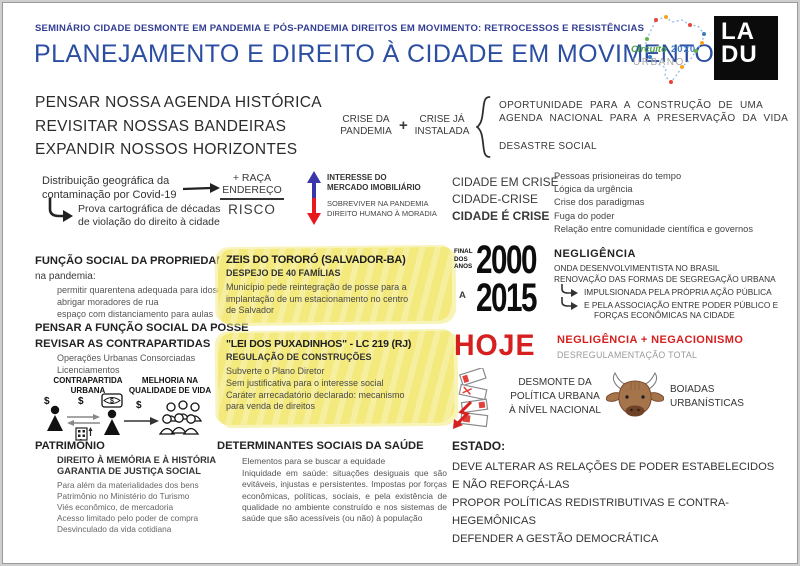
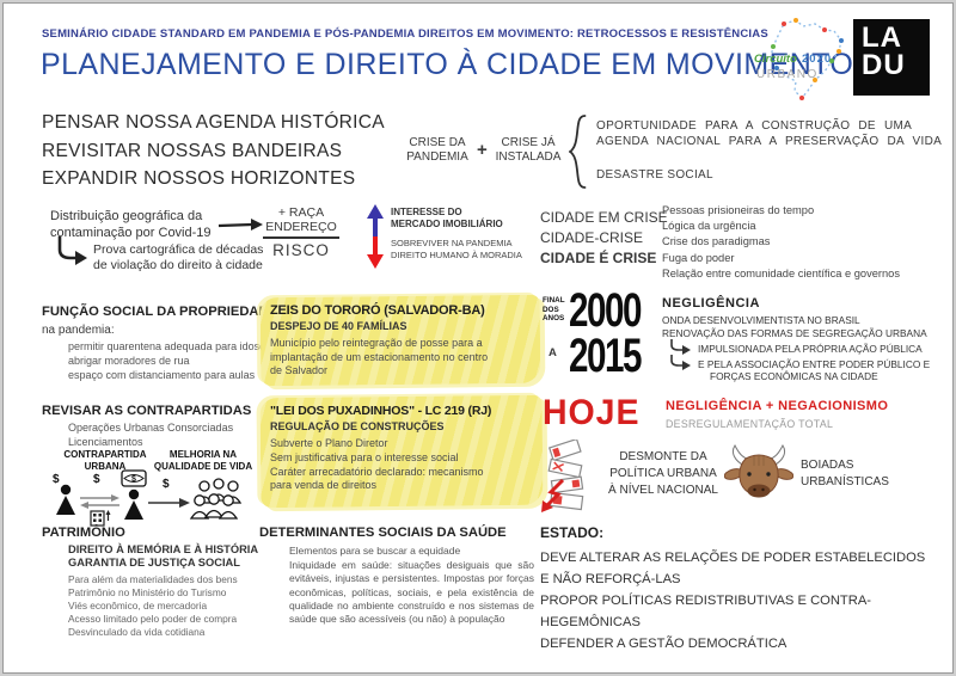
- SEMINÁRIO CIDADE DESMONTE EM PANDEMIA E PÓS-PANDEMIA DIREITOS EM MOVIMENTO: RETROCESSOS E RESISTÊNCIAS
+ SEMINÁRIO CIDADE STANDARD EM PANDEMIA E PÓS-PANDEMIA DIREITOS EM MOVIMENTO: RETROCESSOS E RESISTÊNCIAS
  PLANEJAMENTO E DIREITO À CIDADE EM MOVIMENTO
  Circuito
  2020
  URBANO
  LA
  DU
  PENSAR NOSSA AGENDA HISTÓRICA
  REVISITAR NOSSAS BANDEIRAS
  EXPANDIR NOSSOS HORIZONTES
  CRISE DA
  PANDEMIA
  +
  CRISE JÁ
  INSTALADA
  OPORTUNIDADE PARA A CONSTRUÇÃO DE UMA
  AGENDA NACIONAL PARA A PRESERVAÇÃO DA VIDA
  DESASTRE SOCIAL
  Distribuição geográfica da
  contaminação por Covid-19
  + RAÇA
  ENDEREÇO
  RISCO
  Prova cartográfica de décadas
  de violação do direito à cidade
  INTERESSE DO
  MERCADO IMOBILIÁRIO
  SOBREVIVER NA PANDEMIA
  DIREITO HUMANO À MORADIA
  CIDADE EM CRISE
  CIDADE-CRISE
  CIDADE É CRISE
  Pessoas prisioneiras do tempo
  Lógica da urgência
  Crise dos paradigmas
  Fuga do poder
  Relação entre comunidade científica e governos
  FUNÇÃO SOCIAL DA PROPRIEDA
  na pandemia:
  permitir quarentena adequada para idos
  abrigar moradores de rua
  espaço com distanciamento para aulas
- PENSAR A FUNÇÃO SOCIAL DA POSSE
  REVISAR AS CONTRAPARTIDAS
  Operações Urbanas Consorciadas
  Licenciamentos
  CONTRAPARTIDA
  URBANA
  MELHORIA NA
  QUALIDADE DE VIDA
  $
  $
  $
  ZEIS DO TORORÓ (SALVADOR-BA)
  DESPEJO DE 40 FAMÍLIAS
- Município pede reintegração de posse para a
+ Município pelo reintegração de posse para a
  implantação de um estacionamento no centro
  de Salvador
  "LEI DOS PUXADINHOS" - LC 219 (RJ)
  REGULAÇÃO DE CONSTRUÇÕES
  Subverte o Plano Diretor
  Sem justificativa para o interesse social
  Caráter arrecadatório declarado: mecanismo
  para venda de direitos
  2000
  A
  2015
  NEGLIGÊNCIA
  ONDA DESENVOLVIMENTISTA NO BRASIL
  RENOVAÇÃO DAS FORMAS DE SEGREGAÇÃO URBANA
  IMPULSIONADA PELA PRÓPRIA AÇÃO PÚBLICA
  E PELA ASSOCIAÇÃO ENTRE PODER PÚBLICO E
  FORÇAS ECONÔMICAS NA CIDADE
  HOJE
  NEGLIGÊNCIA + NEGACIONISMO
  DESREGULAMENTAÇÃO TOTAL
  DESMONTE DA
  POLÍTICA URBANA
  À NÍVEL NACIONAL
  BOIADAS
  URBANÍSTICAS
  PATRIMÔNIO
  DIREITO À MEMÓRIA E À HISTÓRIA
  GARANTIA DE JUSTIÇA SOCIAL
  Para além da materialidades dos bens
  Patrimônio no Ministério do Turismo
  Viés econômico, de mercadoria
  Acesso limitado pelo poder de compra
  Desvinculado da vida cotidiana
  DETERMINANTES SOCIAIS DA SAÚDE
  Elementos para se buscar a equidade
  Iniquidade em saúde: situações desiguais que são evitáveis, injustas e persistentes. Impostas por forças econômicas, políticas, sociais, e pela existência de qualidade no ambiente construído e nos sistemas de saúde que são acessíveis (ou não) à população
  ESTADO:
  DEVE ALTERAR AS RELAÇÕES DE PODER ESTABELECIDOS
  E NÃO REFORÇÁ-LAS
  PROPOR POLÍTICAS REDISTRIBUTIVAS E CONTRA-HEGEMÔNICAS
  DEFENDER A GESTÃO DEMOCRÁTICA
